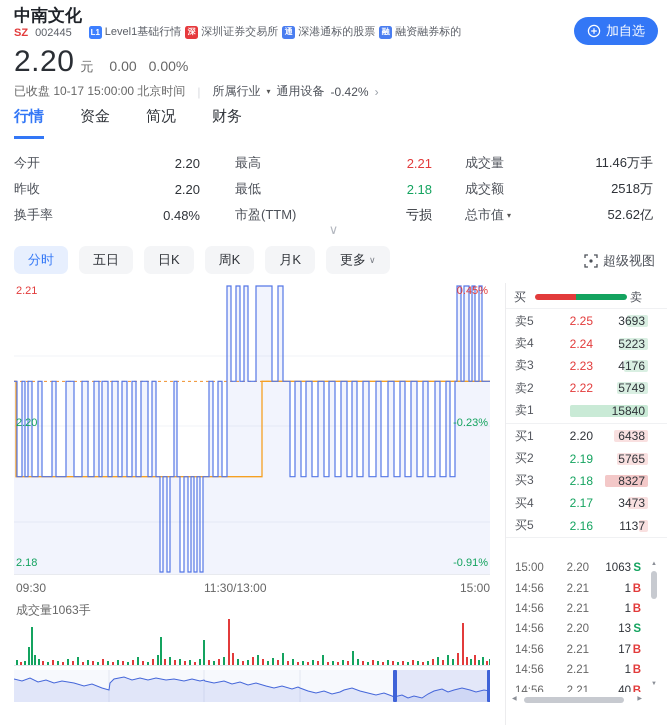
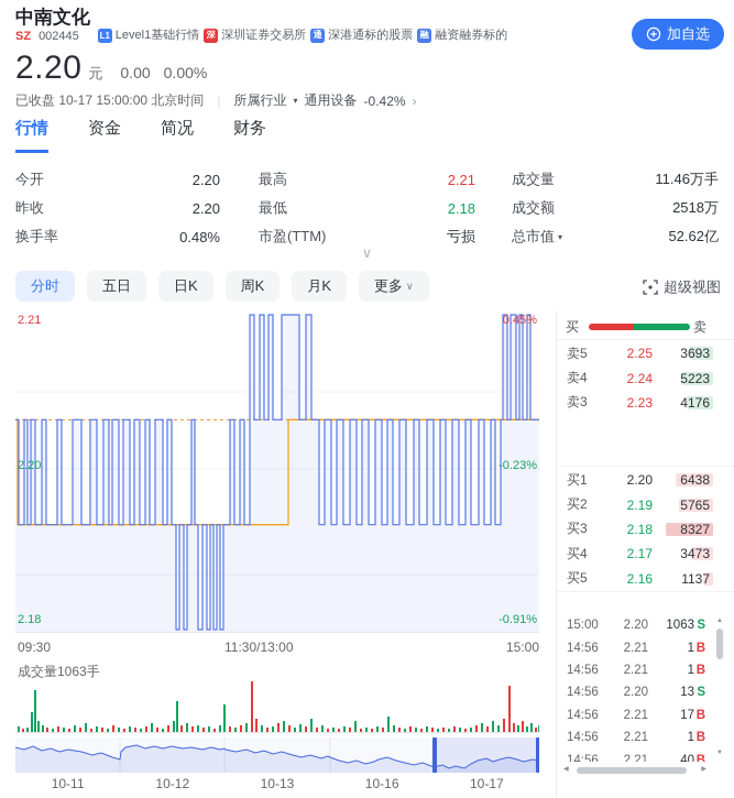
  中南文化
  SZ
  002445
  L1
  Level1基础行情
  深
  深圳证券交易所
  通
  深港通标的股票
  融
  融资融券标的
  加自选
  2.20
  元
  0.00
  0.00%
  已收盘 10-17 15:00:00 北京时间
  所属行业
  ▾
  通用设备
  -0.42%
  ›
  行情
  资金
  简况
  财务
  今开
  2.20
  昨收
  2.20
  换手率
  0.48%
  最高
  2.21
  最低
  2.18
  市盈(TTM)
  亏损
  成交量
  11.46万手
  成交额
  2518万
  总市值
  ▾
  52.62亿
  ∨
  分时
  五日
  日K
  周K
  月K
  更多
  ∨
  超级视图
  2.21
  0.45%
  2.20
  -0.23%
  2.18
  -0.91%
  09:30
  11:30/13:00
  15:00
  成交量1063手
+ 10-11
+ 10-12
+ 10-13
+ 10-16
+ 10-17
  买
  卖
  卖5
  2.25
  3693
  卖4
  2.24
  5223
  卖3
  2.23
  4176
- 卖2
- 2.22
- 5749
- 卖1
- 15840
  买1
  2.20
  6438
  买2
  2.19
  5765
  买3
  2.18
  8327
  买4
  2.17
  3473
  买5
  2.16
  1137
  15:00
  2.20
  1063
  S
  14:56
  2.21
  1
  B
  14:56
  2.21
  1
  B
  14:56
  2.20
  13
  S
  14:56
  2.21
  17
  B
  14:56
  2.21
  1
  B
  14:56
  2.21
  40
  B
